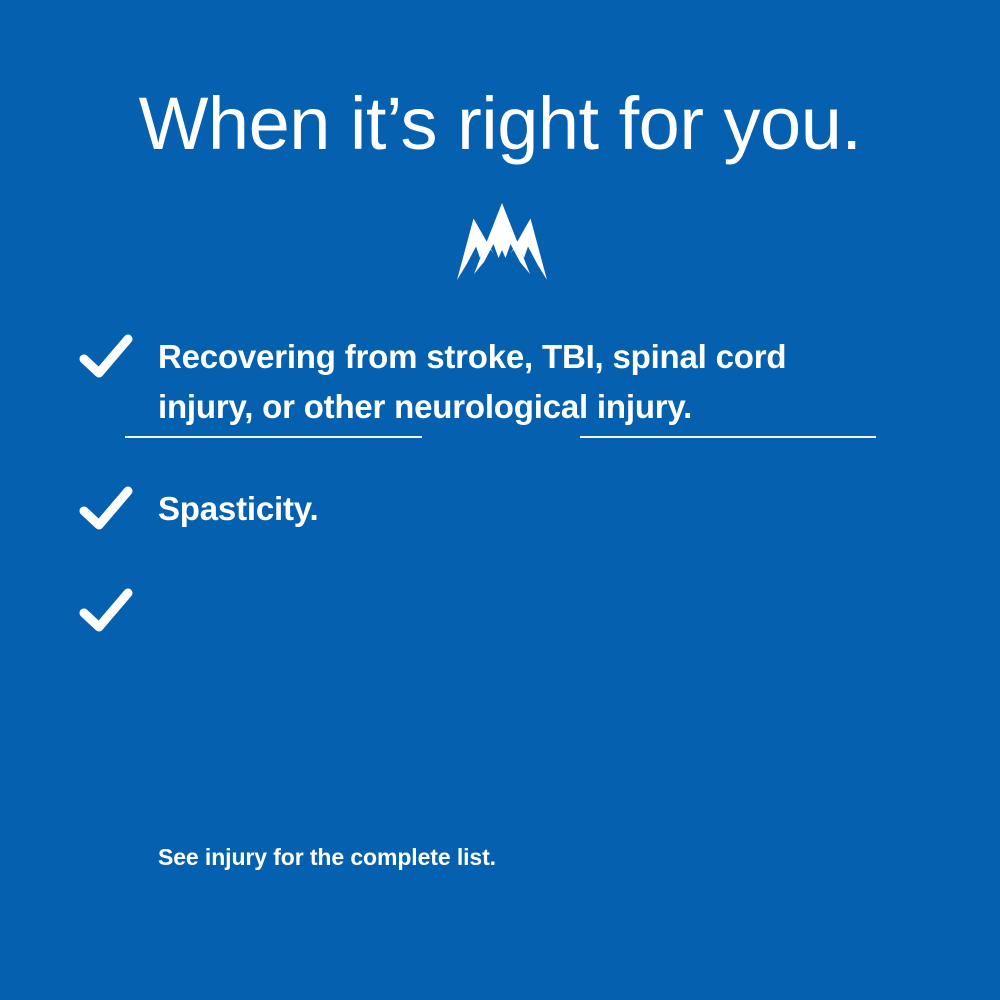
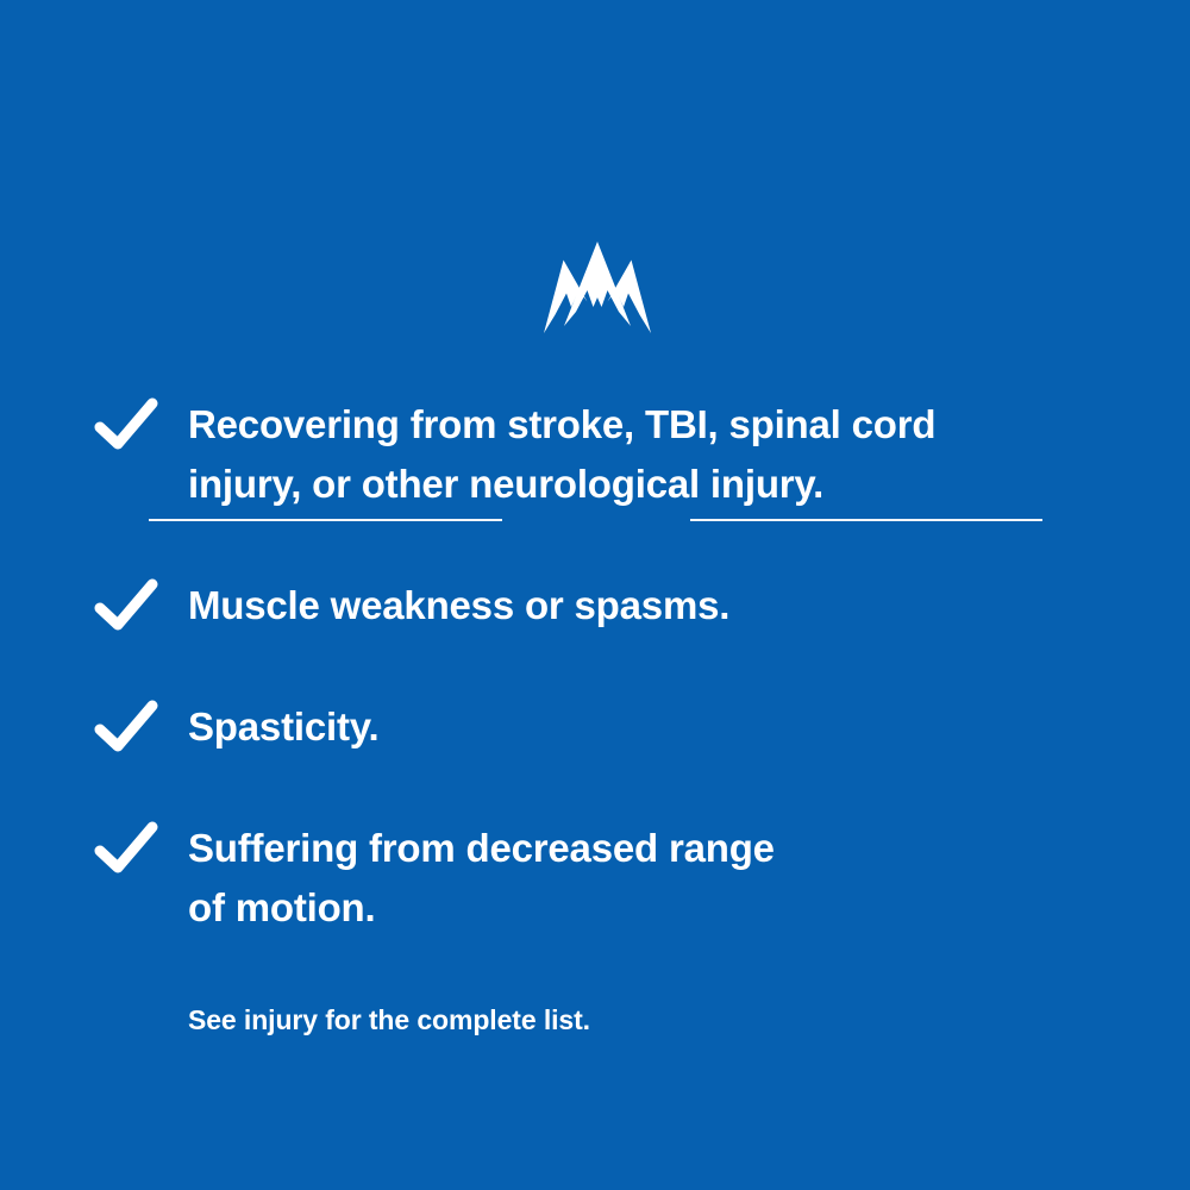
- When it’s right for you.
  Recovering from stroke, TBI, spinal cord
  injury, or other neurological injury.
+ Muscle weakness or spasms.
  Spasticity.
+ Suffering from decreased range
+ of motion.
  See injury for the complete list.
